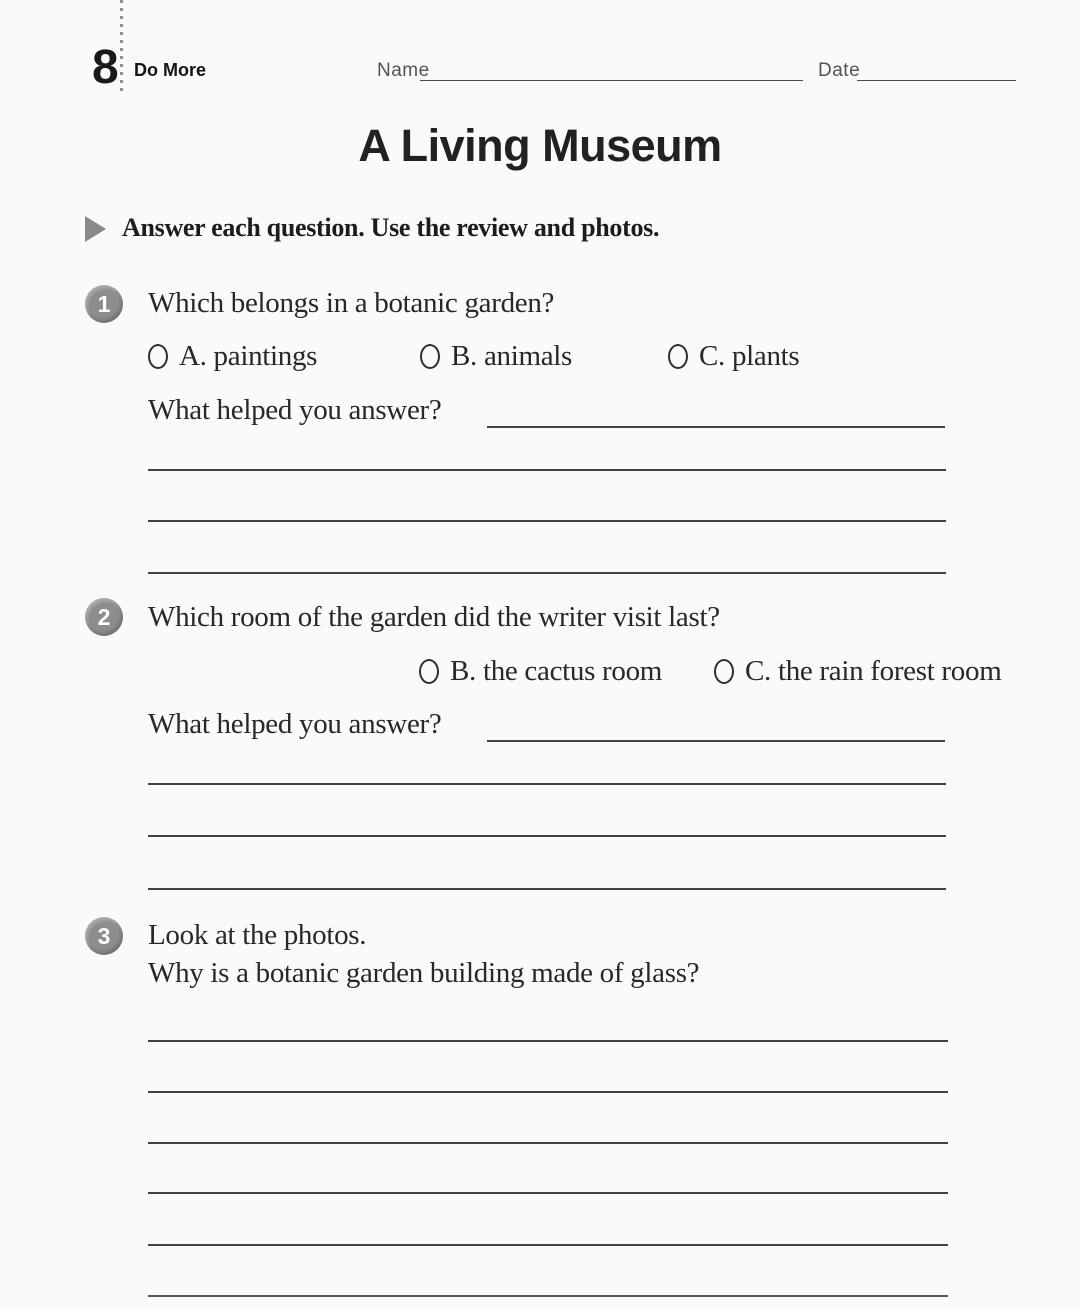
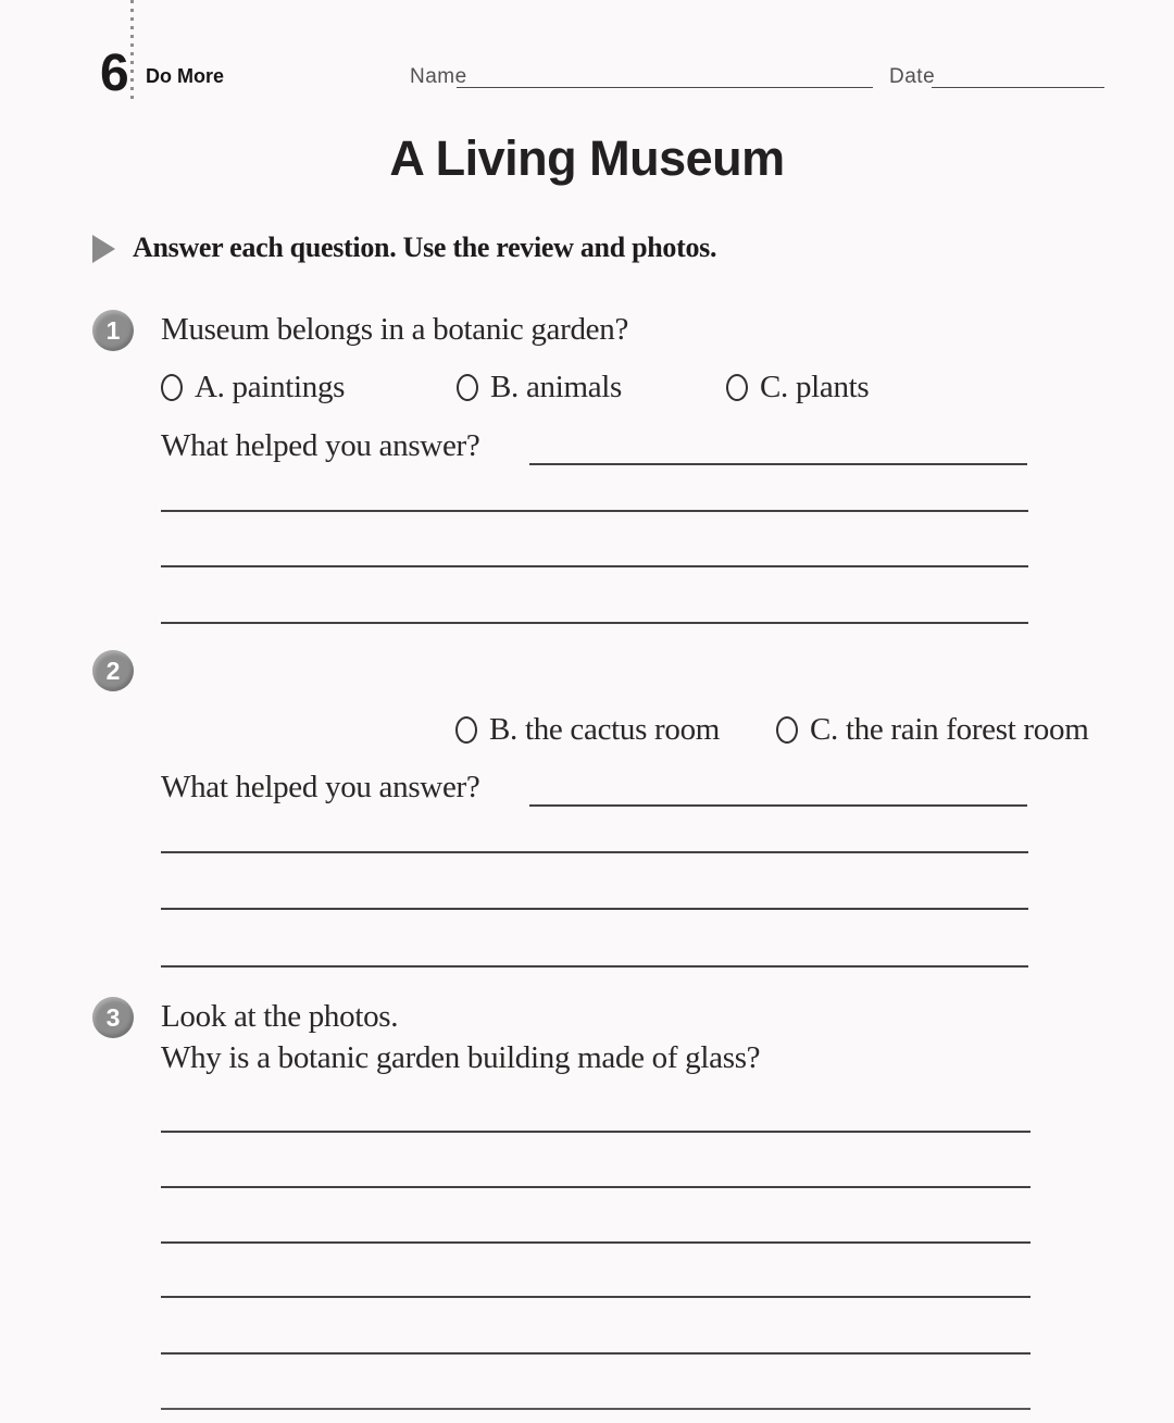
- 8
+ 6
  Do More
  Name
  Date
  A Living Museum
  Answer each question. Use the review and photos.
  1
- Which belongs in a botanic garden?
+ Museum belongs in a botanic garden?
  A. paintings
  B. animals
  C. plants
  What helped you answer?
  2
- Which room of the garden did the writer visit last?
  B. the cactus room
  C. the rain forest room
  What helped you answer?
  3
  Look at the photos.
  Why is a botanic garden building made of glass?
